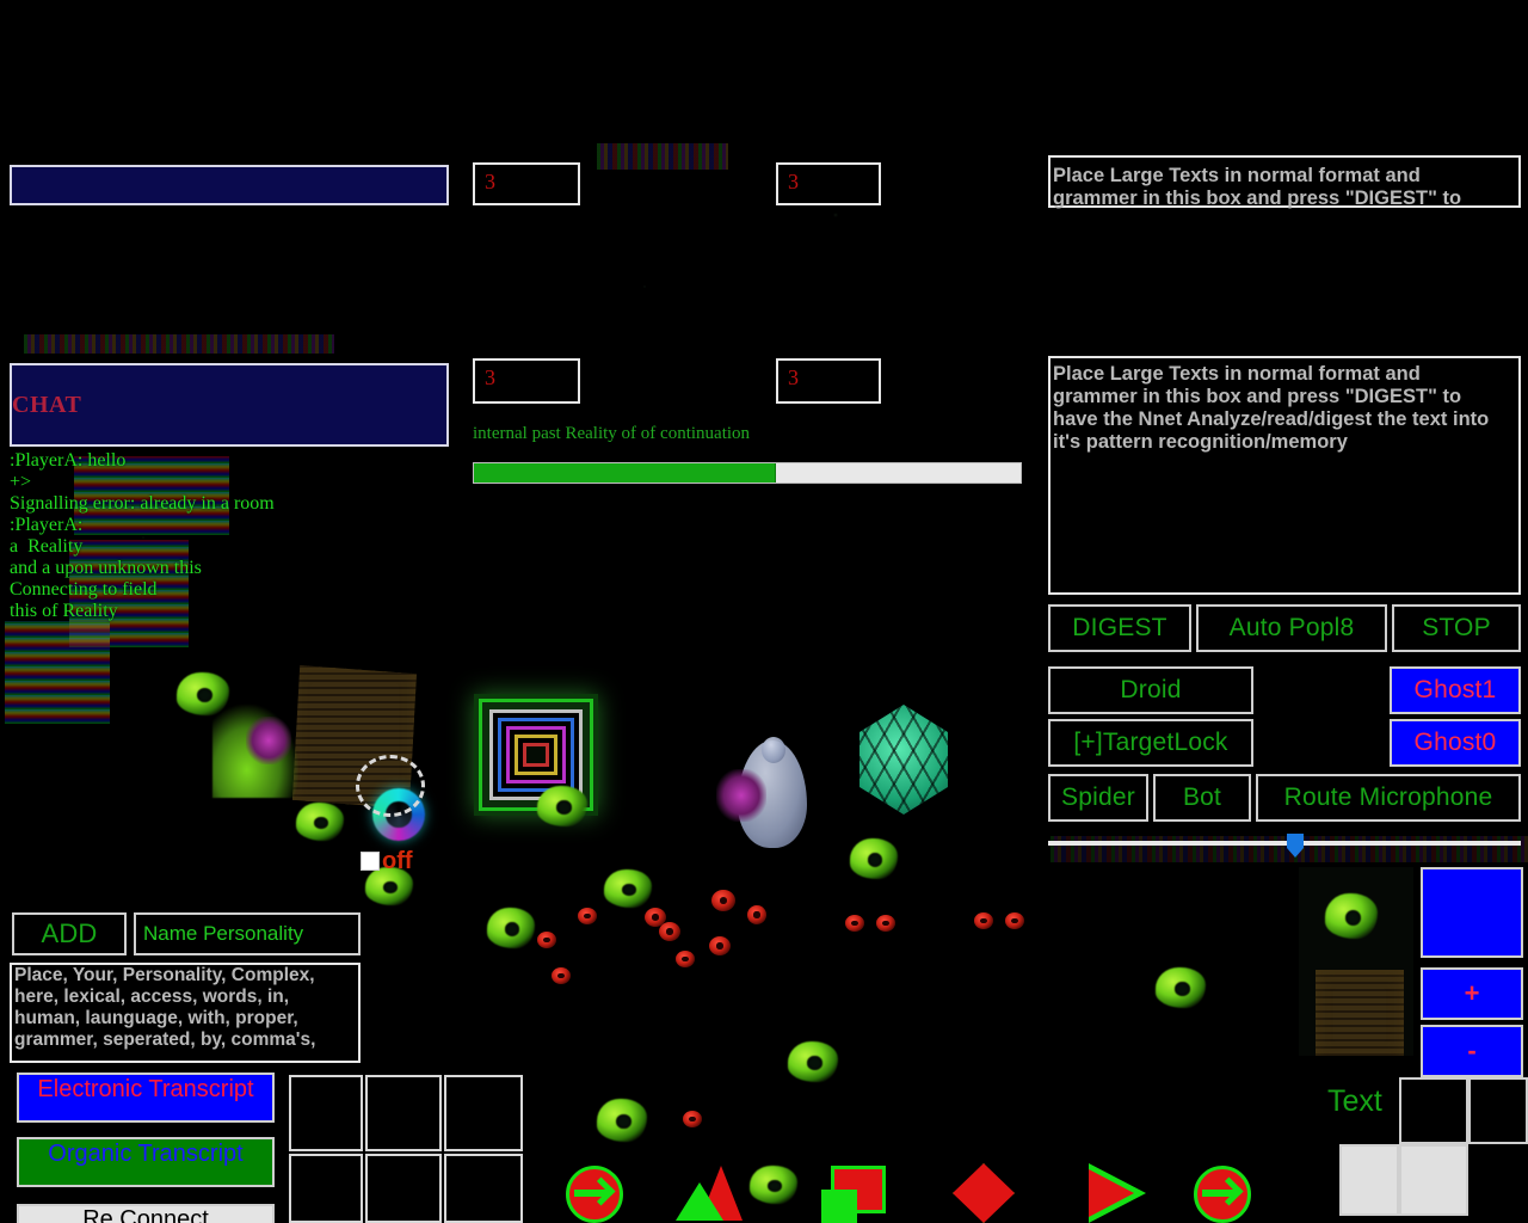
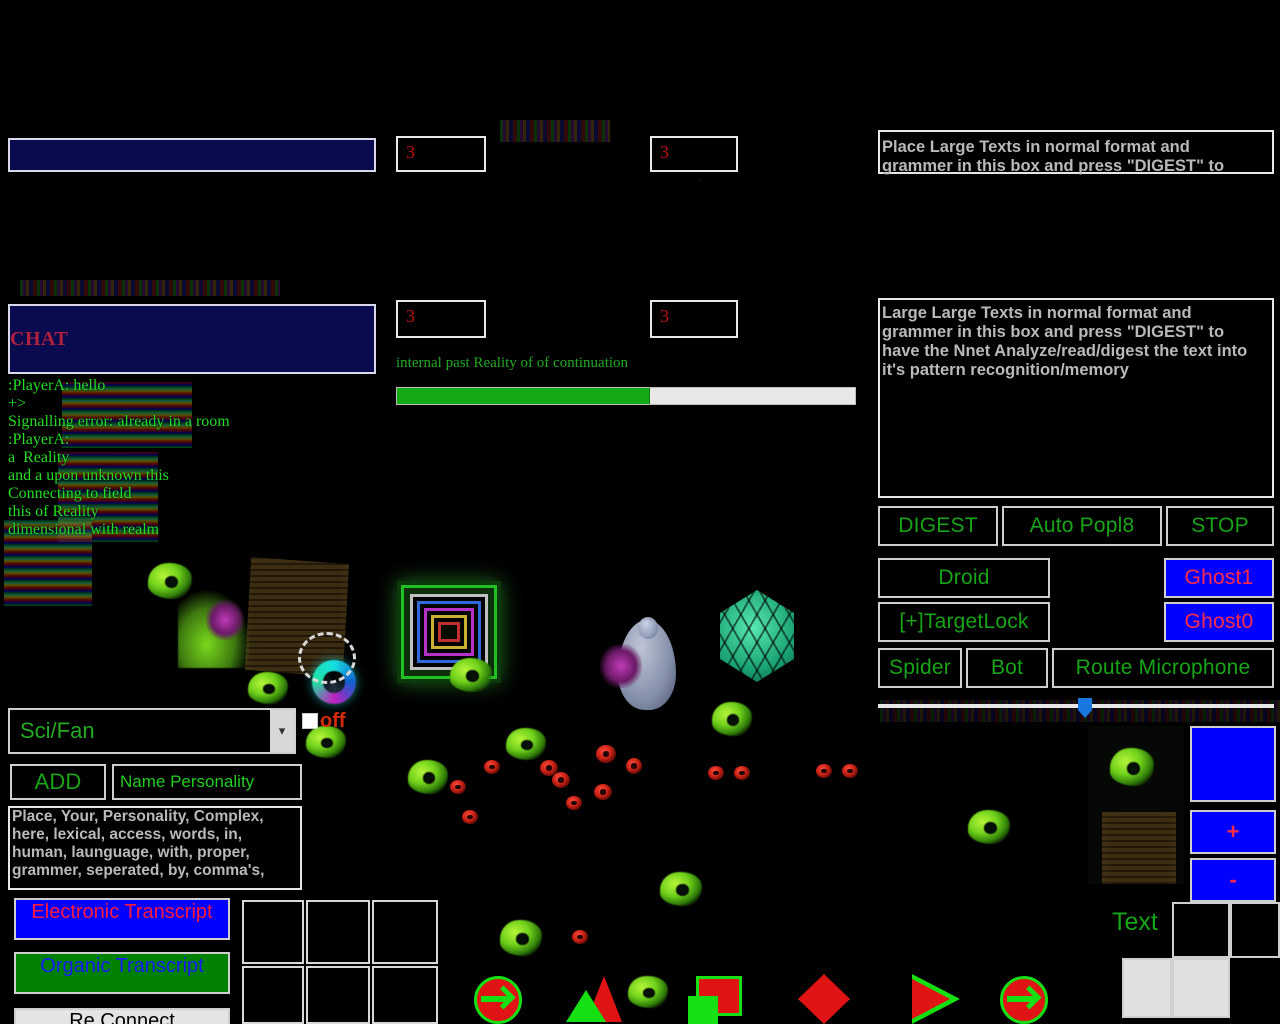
  3
  3
  Place Large Texts in normal format and grammer in this box and press "DIGEST" to
  CHAT
  :PlayerA: hello
  +>
  Signalling error: already in a room
  :PlayerA:
  a Reality
  and a upon unknown this
  Connecting to field
  this of Reality
+ dimensional with realm
  3
  3
  internal past Reality of of continuation
- Place Large Texts in normal format and grammer in this box and press "DIGEST" to have the Nnet Analyze/read/digest the text into it's pattern recognition/memory
+ Large Large Texts in normal format and grammer in this box and press "DIGEST" to have the Nnet Analyze/read/digest the text into it's pattern recognition/memory
  DIGEST
  Auto Popl8
  STOP
  Droid
  [+]TargetLock
  Spider
  Bot
  Route Microphone
  Ghost1
  Ghost0
  +
  -
  Text
+ Sci/Fan
+ ▾
  off
  ADD
  Name Personality
  Place, Your, Personality, Complex, here, lexical, access, words, in, human, launguage, with, proper, grammer, seperated, by, comma's,
  Electronic Transcript
  Organic Transcript
  Re Connect
